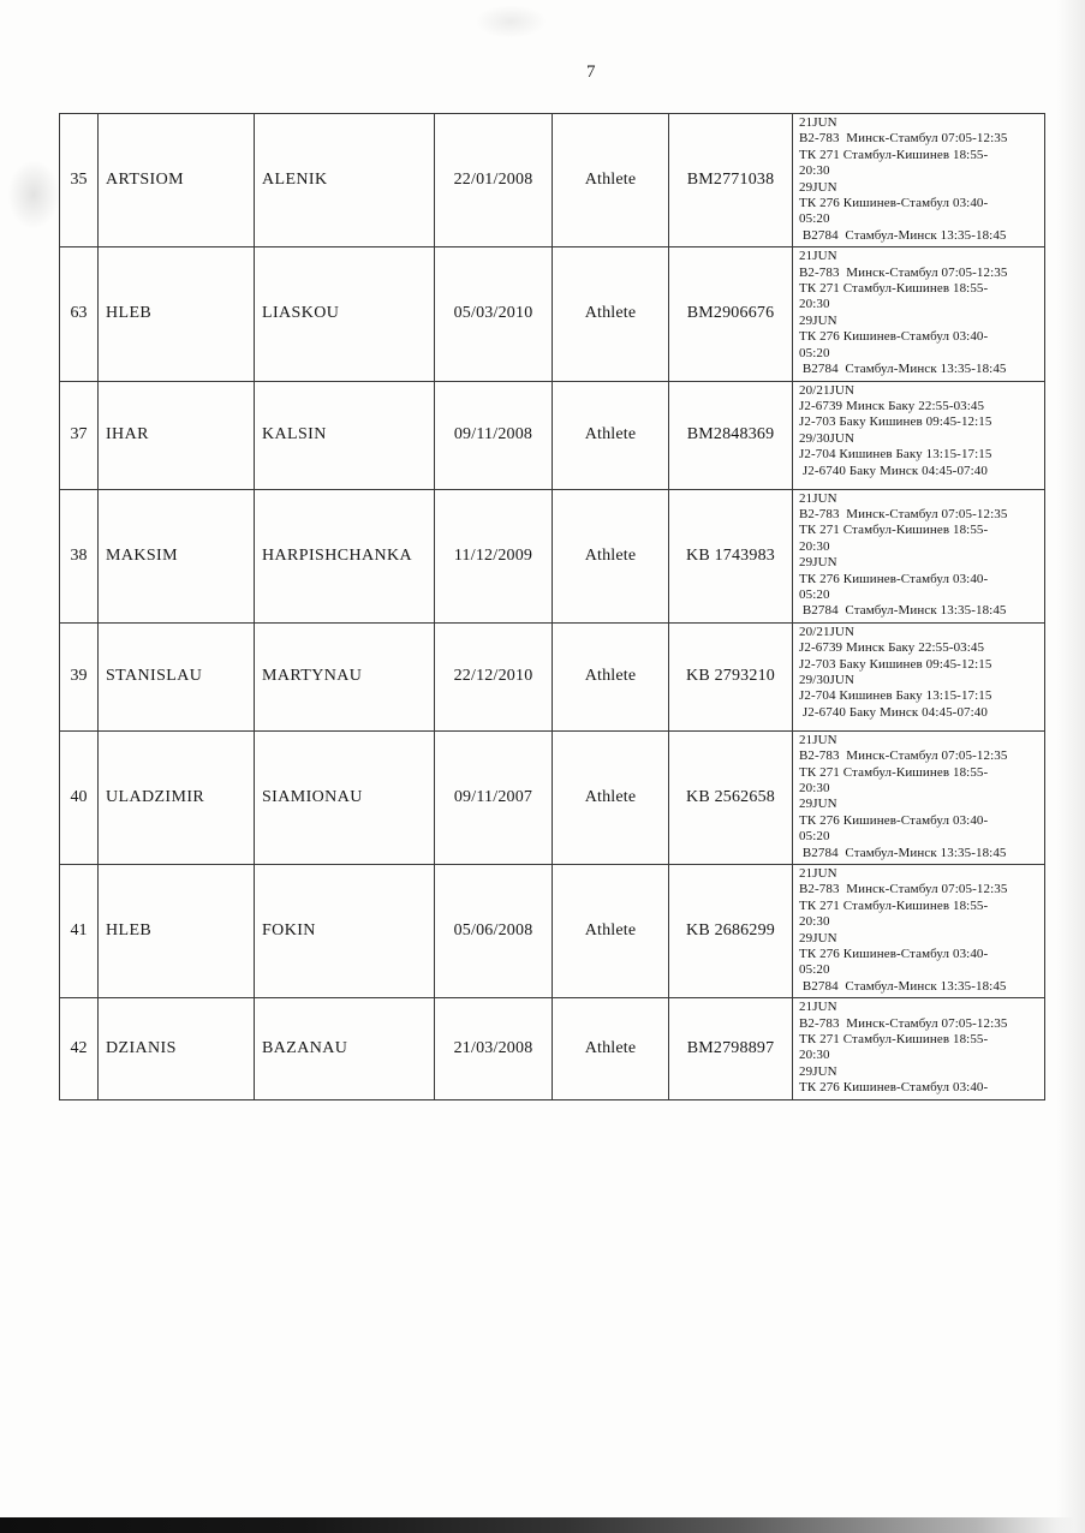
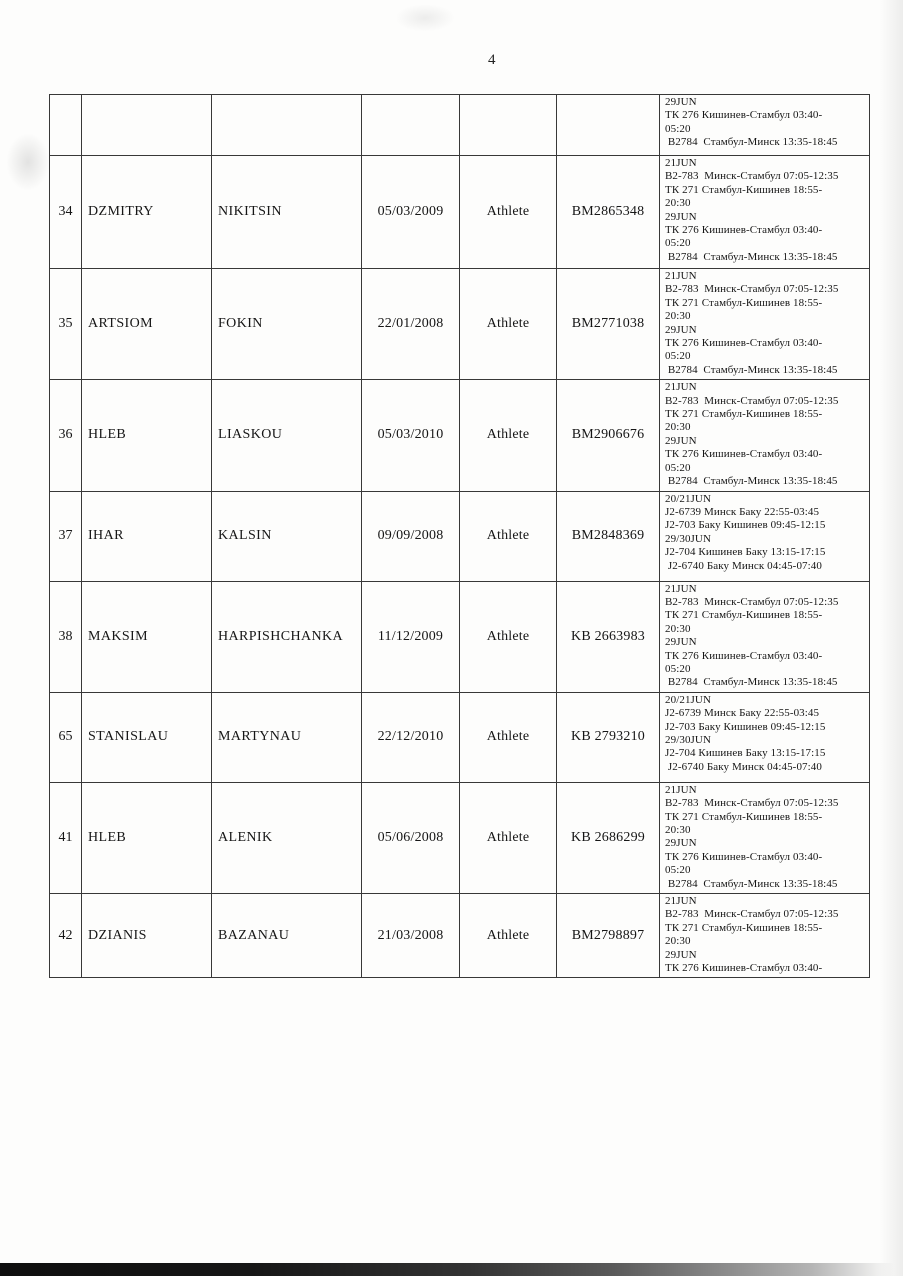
- 7
+ 4
+ 						29JUN ТК 276 Кишинев-Стамбул 03:40- 05:20 В2784 Стамбул-Минск 13:35-18:45
+ 34	DZMITRY	NIKITSIN	05/03/2009	Athlete	BM2865348	21JUN В2-783 Минск-Стамбул 07:05-12:35 ТК 271 Стамбул-Кишинев 18:55- 20:30 29JUN ТК 276 Кишинев-Стамбул 03:40- 05:20 В2784 Стамбул-Минск 13:35-18:45
- 35	ARTSIOM	ALENIK	22/01/2008	Athlete	BM2771038	21JUN В2-783 Минск-Стамбул 07:05-12:35 ТК 271 Стамбул-Кишинев 18:55- 20:30 29JUN ТК 276 Кишинев-Стамбул 03:40- 05:20 В2784 Стамбул-Минск 13:35-18:45
+ 35	ARTSIOM	FOKIN	22/01/2008	Athlete	BM2771038	21JUN В2-783 Минск-Стамбул 07:05-12:35 ТК 271 Стамбул-Кишинев 18:55- 20:30 29JUN ТК 276 Кишинев-Стамбул 03:40- 05:20 В2784 Стамбул-Минск 13:35-18:45
- 63	HLEB	LIASKOU	05/03/2010	Athlete	BM2906676	21JUN В2-783 Минск-Стамбул 07:05-12:35 ТК 271 Стамбул-Кишинев 18:55- 20:30 29JUN ТК 276 Кишинев-Стамбул 03:40- 05:20 В2784 Стамбул-Минск 13:35-18:45
+ 36	HLEB	LIASKOU	05/03/2010	Athlete	BM2906676	21JUN В2-783 Минск-Стамбул 07:05-12:35 ТК 271 Стамбул-Кишинев 18:55- 20:30 29JUN ТК 276 Кишинев-Стамбул 03:40- 05:20 В2784 Стамбул-Минск 13:35-18:45
- 37	IHAR	KALSIN	09/11/2008	Athlete	BM2848369	20/21JUN J2-6739 Минск Баку 22:55-03:45 J2-703 Баку Кишинев 09:45-12:15 29/30JUN J2-704 Кишинев Баку 13:15-17:15 J2-6740 Баку Минск 04:45-07:40
+ 37	IHAR	KALSIN	09/09/2008	Athlete	BM2848369	20/21JUN J2-6739 Минск Баку 22:55-03:45 J2-703 Баку Кишинев 09:45-12:15 29/30JUN J2-704 Кишинев Баку 13:15-17:15 J2-6740 Баку Минск 04:45-07:40
- 38	MAKSIM	HARPISHCHANKA	11/12/2009	Athlete	KB 1743983	21JUN В2-783 Минск-Стамбул 07:05-12:35 ТК 271 Стамбул-Кишинев 18:55- 20:30 29JUN ТК 276 Кишинев-Стамбул 03:40- 05:20 В2784 Стамбул-Минск 13:35-18:45
+ 38	MAKSIM	HARPISHCHANKA	11/12/2009	Athlete	KB 2663983	21JUN В2-783 Минск-Стамбул 07:05-12:35 ТК 271 Стамбул-Кишинев 18:55- 20:30 29JUN ТК 276 Кишинев-Стамбул 03:40- 05:20 В2784 Стамбул-Минск 13:35-18:45
- 39	STANISLAU	MARTYNAU	22/12/2010	Athlete	KB 2793210	20/21JUN J2-6739 Минск Баку 22:55-03:45 J2-703 Баку Кишинев 09:45-12:15 29/30JUN J2-704 Кишинев Баку 13:15-17:15 J2-6740 Баку Минск 04:45-07:40
+ 65	STANISLAU	MARTYNAU	22/12/2010	Athlete	KB 2793210	20/21JUN J2-6739 Минск Баку 22:55-03:45 J2-703 Баку Кишинев 09:45-12:15 29/30JUN J2-704 Кишинев Баку 13:15-17:15 J2-6740 Баку Минск 04:45-07:40
- 40	ULADZIMIR	SIAMIONAU	09/11/2007	Athlete	KB 2562658	21JUN В2-783 Минск-Стамбул 07:05-12:35 ТК 271 Стамбул-Кишинев 18:55- 20:30 29JUN ТК 276 Кишинев-Стамбул 03:40- 05:20 В2784 Стамбул-Минск 13:35-18:45
- 41	HLEB	FOKIN	05/06/2008	Athlete	KB 2686299	21JUN В2-783 Минск-Стамбул 07:05-12:35 ТК 271 Стамбул-Кишинев 18:55- 20:30 29JUN ТК 276 Кишинев-Стамбул 03:40- 05:20 В2784 Стамбул-Минск 13:35-18:45
+ 41	HLEB	ALENIK	05/06/2008	Athlete	KB 2686299	21JUN В2-783 Минск-Стамбул 07:05-12:35 ТК 271 Стамбул-Кишинев 18:55- 20:30 29JUN ТК 276 Кишинев-Стамбул 03:40- 05:20 В2784 Стамбул-Минск 13:35-18:45
  42	DZIANIS	BAZANAU	21/03/2008	Athlete	BM2798897	21JUN В2-783 Минск-Стамбул 07:05-12:35 ТК 271 Стамбул-Кишинев 18:55- 20:30 29JUN ТК 276 Кишинев-Стамбул 03:40-
